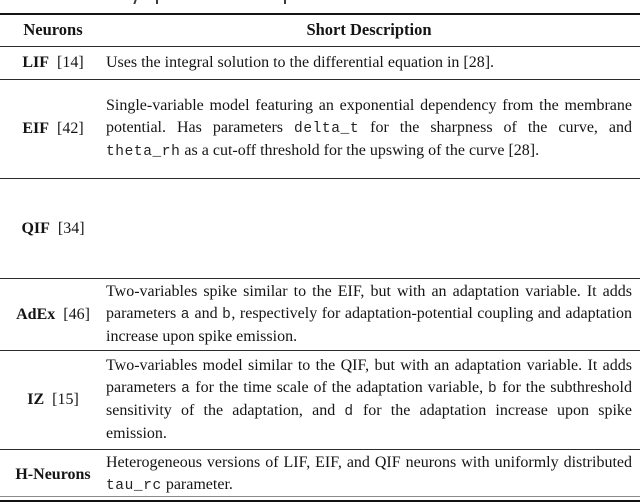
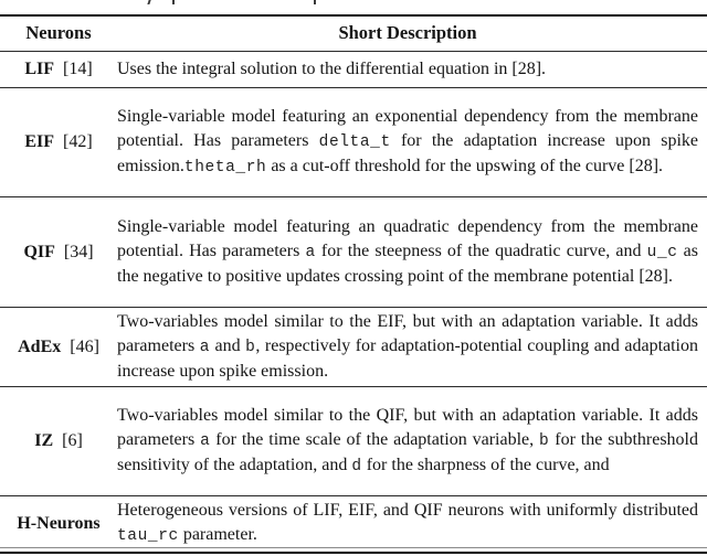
  Neurons
  Short Description
  LIF [14]
  Uses the integral solution to the differential equation in [28].
  EIF [42]
- Single-variable model featuring an exponential dependency from the membrane potential. Has parameters delta_t for the sharpness of the curve, and theta_rh as a cut-off threshold for the upswing of the curve [28].
+ Single-variable model featuring an exponential dependency from the membrane potential. Has parameters delta_t for the adaptation increase upon spike emission.theta_rh as a cut-off threshold for the upswing of the curve [28].
  QIF [34]
+ Single-variable model featuring an quadratic dependency from the membrane potential. Has parameters a for the steepness of the quadratic curve, and u_c as the negative to positive updates crossing point of the membrane potential [28].
  AdEx [46]
- Two-variables spike similar to the EIF, but with an adaptation variable. It adds parameters a and b, respectively for adaptation-potential coupling and adaptation increase upon spike emission.
+ Two-variables model similar to the EIF, but with an adaptation variable. It adds parameters a and b, respectively for adaptation-potential coupling and adaptation increase upon spike emission.
- IZ [15]
+ IZ [6]
- Two-variables model similar to the QIF, but with an adaptation variable. It adds parameters a for the time scale of the adaptation variable, b for the subthreshold sensitivity of the adaptation, and d for the adaptation increase upon spike emission.
+ Two-variables model similar to the QIF, but with an adaptation variable. It adds parameters a for the time scale of the adaptation variable, b for the subthreshold sensitivity of the adaptation, and d for the sharpness of the curve, and
  H-Neurons
  Heterogeneous versions of LIF, EIF, and QIF neurons with uniformly distributed tau_rc parameter.
